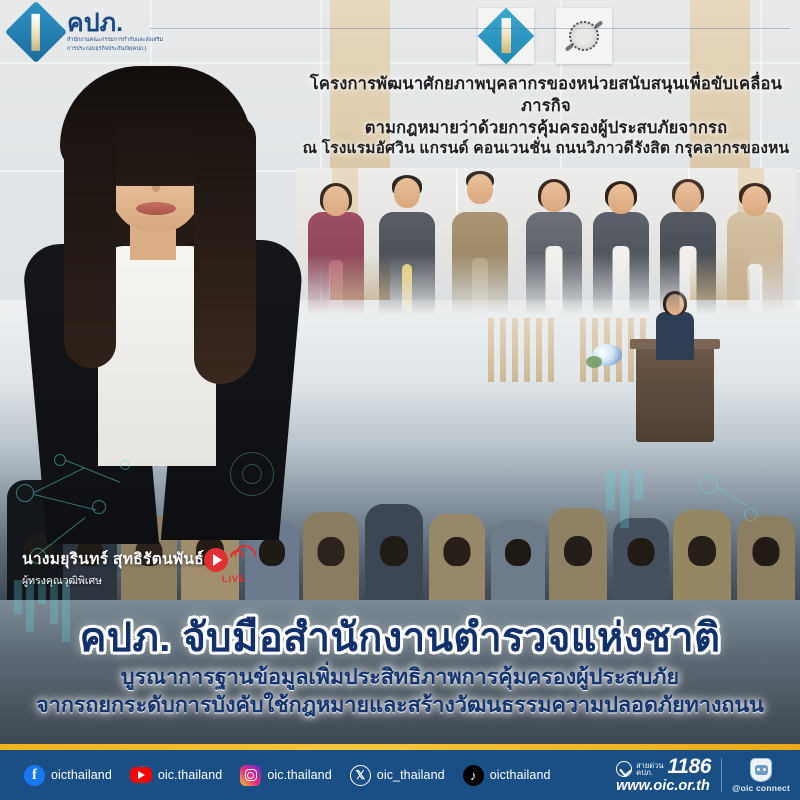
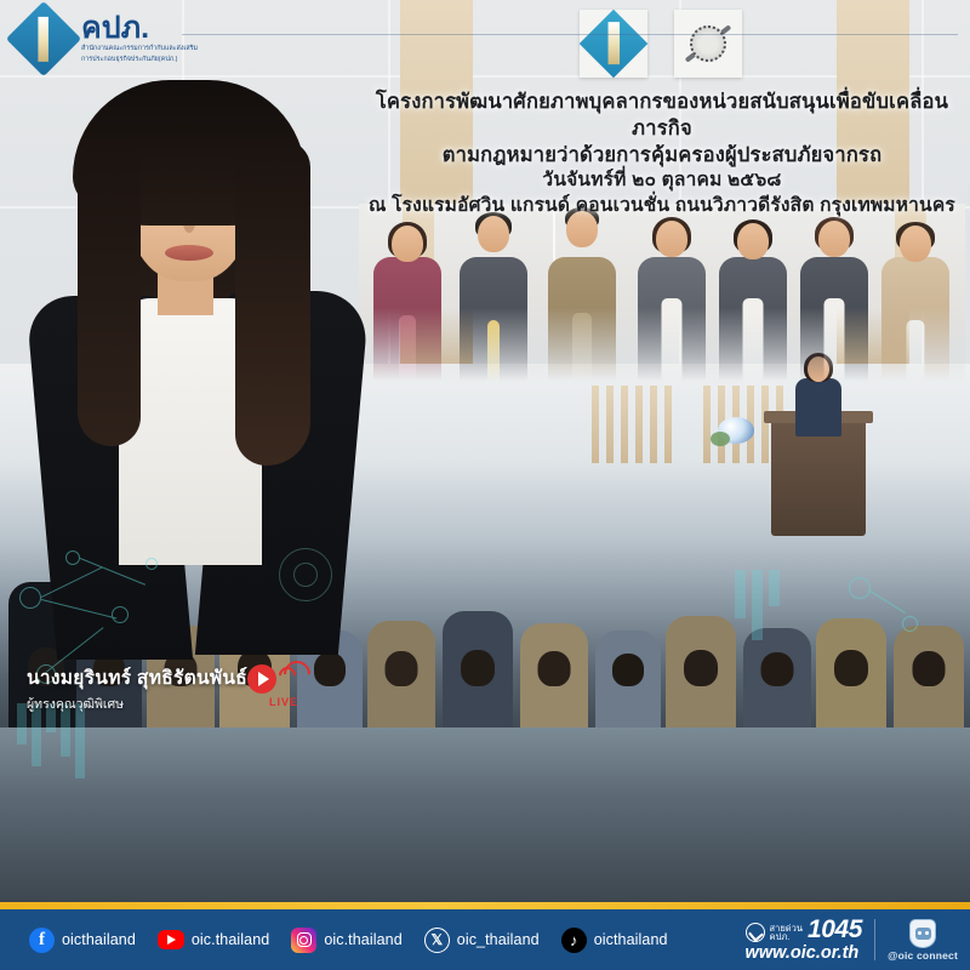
  โครงการพัฒนาศักยภาพบุคลากรของหน่วยสนับสนุนเพื่อขับเคลื่อนภารกิจ
  ตามกฎหมายว่าด้วยการคุ้มครองผู้ประสบภัยจากรถ
+ วันจันทร์ที่ ๒๐ ตุลาคม ๒๕๖๘
- ณ โรงแรมอัศวิน แกรนด์ คอนเวนชั่น ถนนวิภาวดีรังสิต กรุคลากรของหน
+ ณ โรงแรมอัศวิน แกรนด์ คอนเวนชั่น ถนนวิภาวดีรังสิต กรุงเทพมหานคร
  นางมยุรินทร์ สุทธิรัตนพันธ์
  ผู้ทรงคุณวุฒิพิเศษ
  LIVE
- คปภ. จับมือสำนักงานตำรวจแห่งชาติ
- บูรณาการฐานข้อมูลเพิ่มประสิทธิภาพการคุ้มครองผู้ประสบภัย
- จากรถยกระดับการบังคับใช้กฎหมายและสร้างวัฒนธรรมความปลอดภัยทางถนน
  f
  oicthailand
  oic.thailand
  oic.thailand
  𝕏
  oic_thailand
  oicthailand
  สายด่วน
  คปภ.
- 1186
+ 1045
  www.oic.or.th
  @oic connect
  คปภ.
